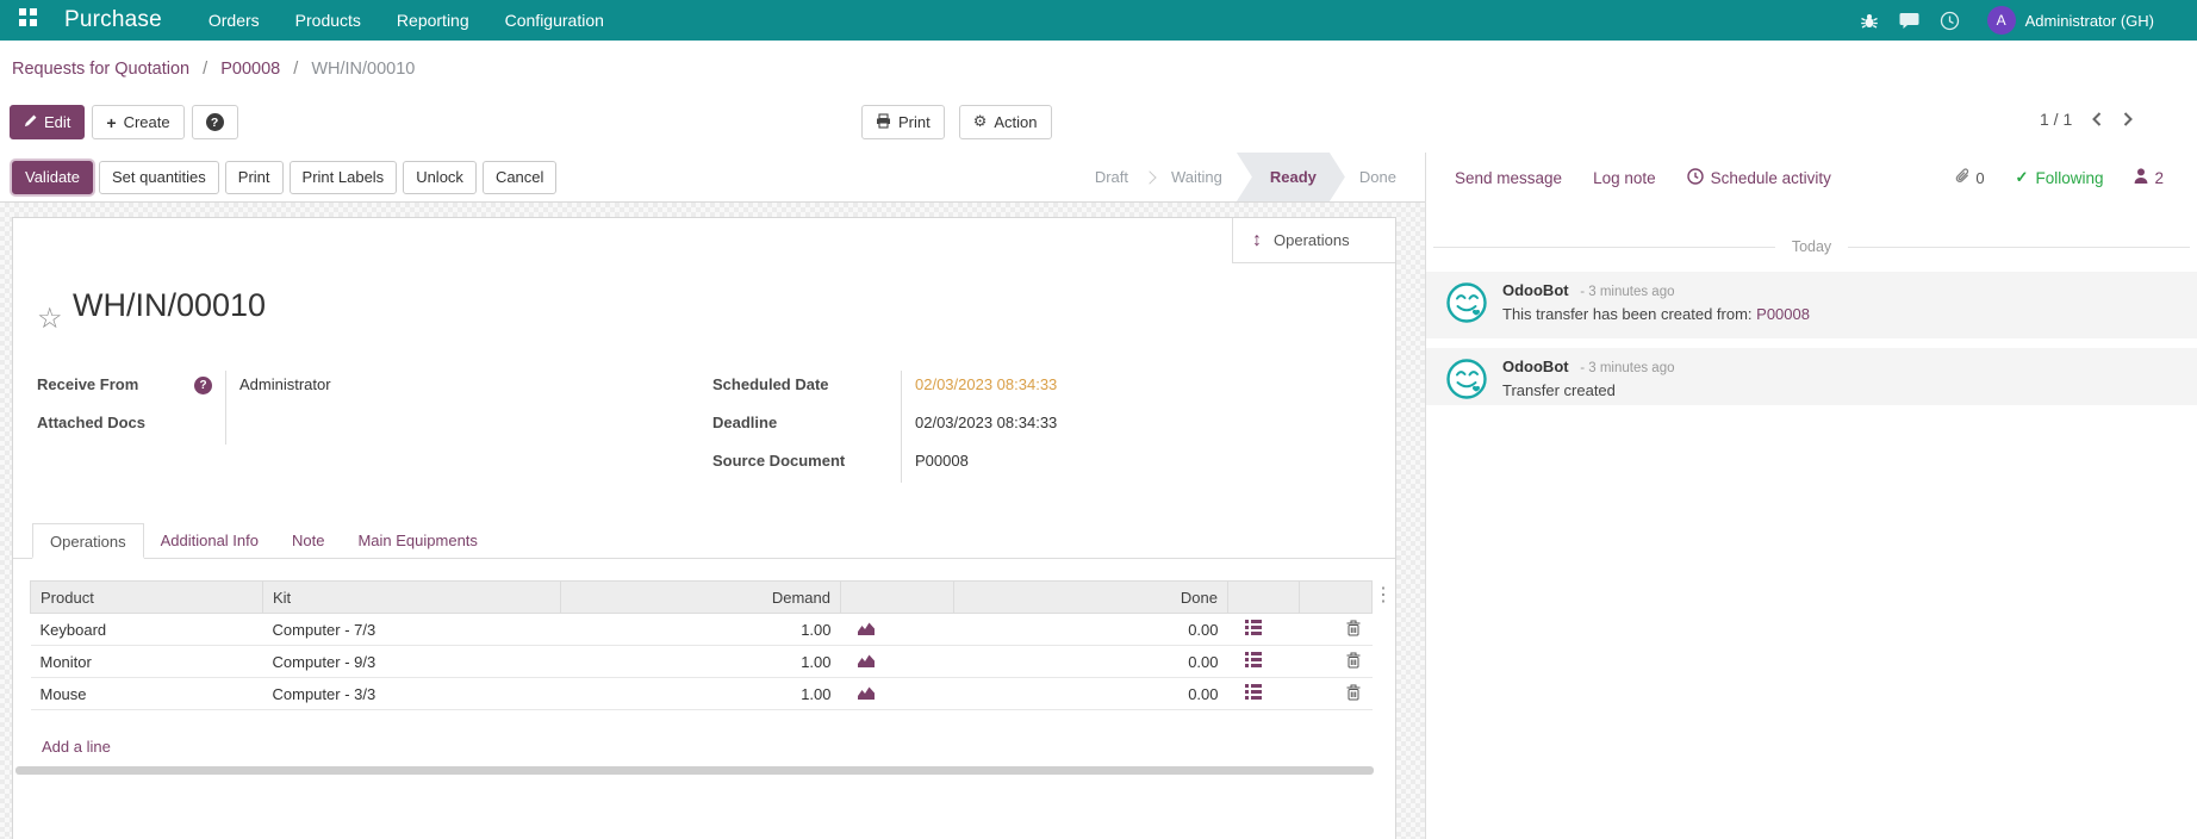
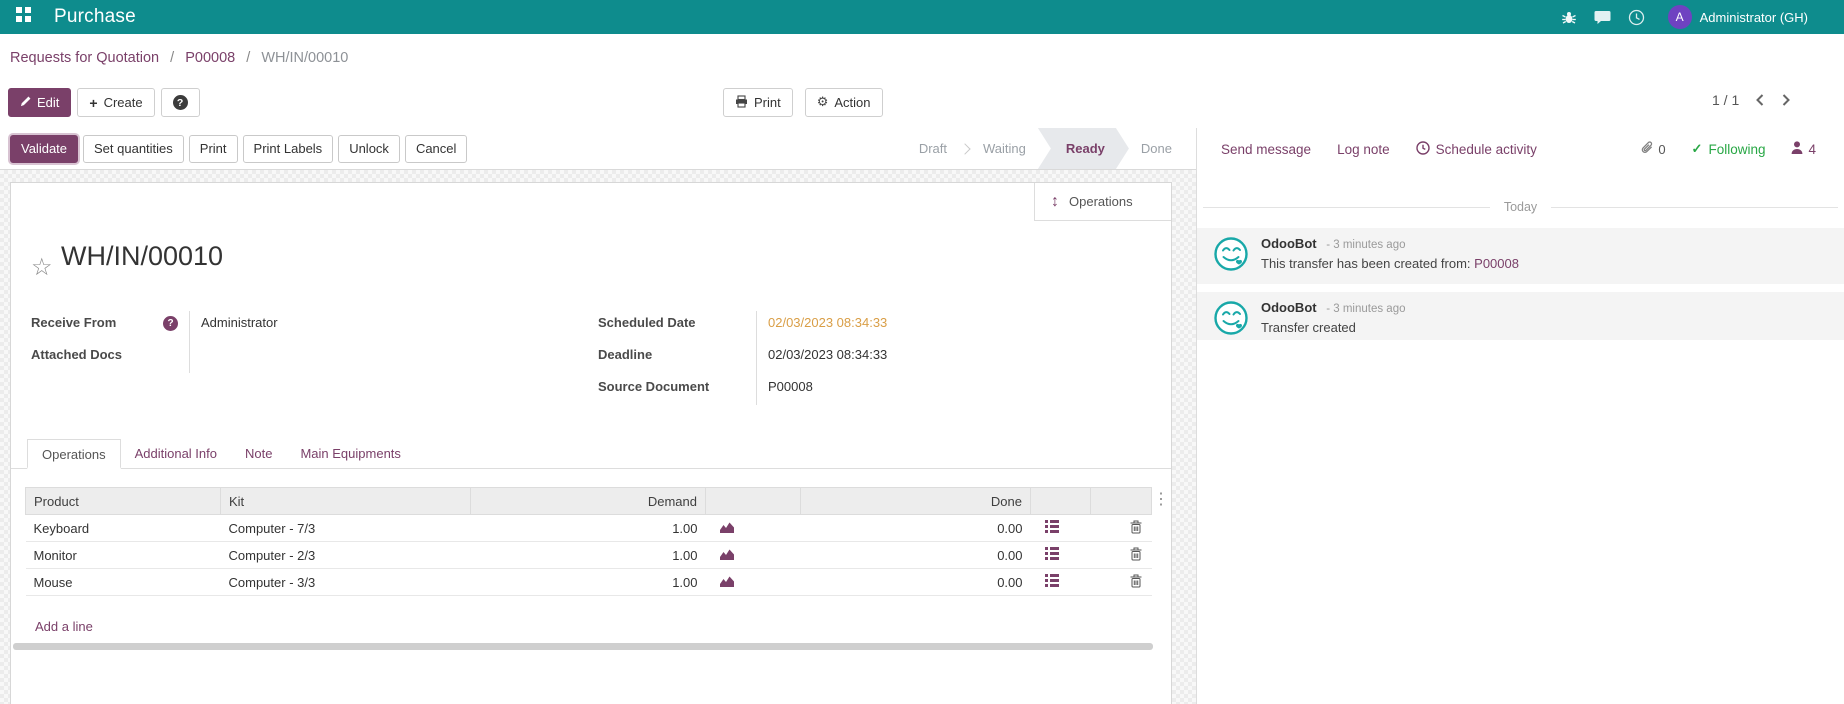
  Purchase
- Orders
- Products
- Reporting
- Configuration
  A
  Administrator (GH)
  Requests for Quotation / P00008 / WH/IN/00010
  Edit
  +
  Create
  ?
  Print
  ⚙
  Action
  1 / 1
  Validate
  Set quantities
  Print
  Print Labels
  Unlock
  Cancel
  Draft
  Waiting
  Ready
  Done
  ↕
  Operations
  ☆
  WH/IN/00010
  Receive From
  ?
  Administrator
  Attached Docs
  Scheduled Date
  Deadline
  Source Document
  02/03/2023 08:34:33
  02/03/2023 08:34:33
  P00008
  Operations
  Additional Info
  Note
  Main Equipments
  Product	Kit	Demand		Done
  Keyboard	Computer - 7/3	1.00		0.00
- Monitor	Computer - 9/3	1.00		0.00
+ Monitor	Computer - 2/3	1.00		0.00
  Mouse	Computer - 3/3	1.00		0.00
  ⋮
  Add a line
  Send message
  Log note
  Schedule activity
  0
  ✓
  Following
- 2
+ 4
  Today
  OdooBot - 3 minutes ago
  This transfer has been created from: P00008
  OdooBot - 3 minutes ago
  Transfer created
